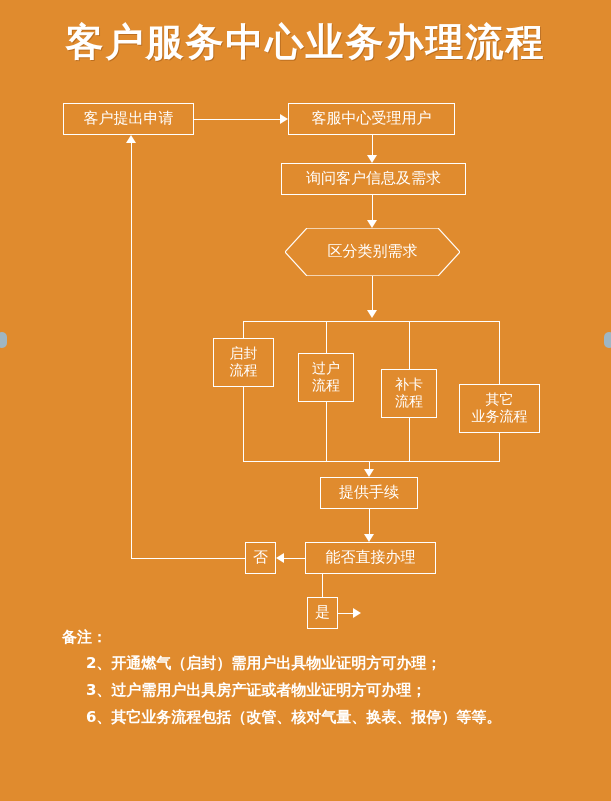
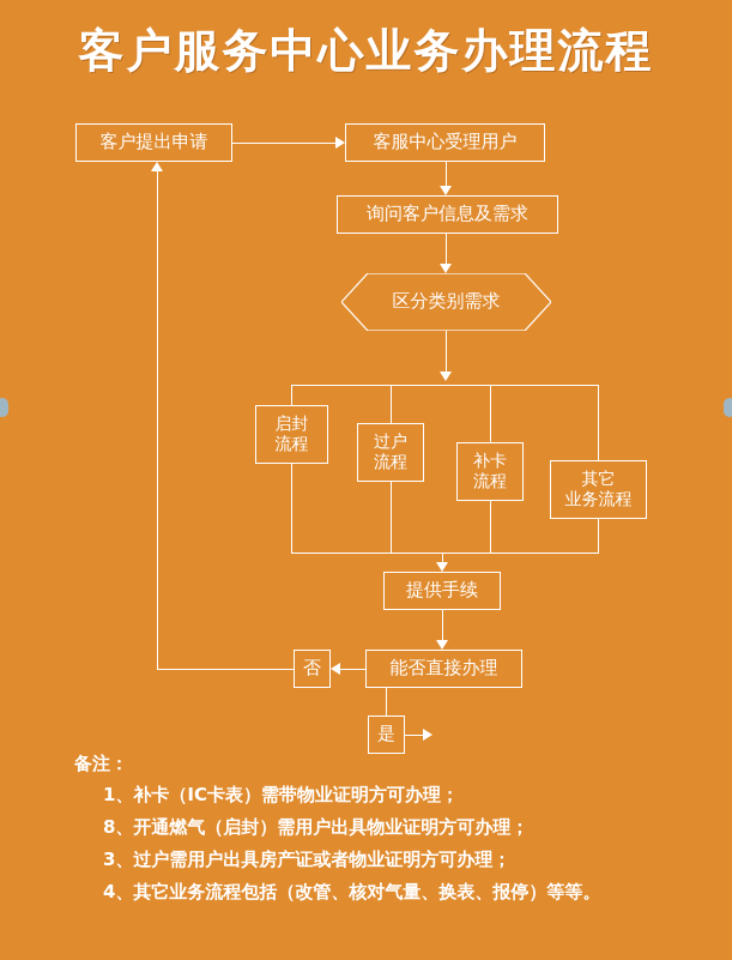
  客户服务中心业务办理流程
  客户提出申请
  客服中心受理用户
  询问客户信息及需求
  区分类别需求
  启封
  流程
  过户
  流程
  补卡
  流程
  其它
  业务流程
  提供手续
  能否直接办理
  否
  是
  备注：
+ 1、补卡（IC卡表）需带物业证明方可办理；
- 2、开通燃气（启封）需用户出具物业证明方可办理；
+ 8、开通燃气（启封）需用户出具物业证明方可办理；
  3、过户需用户出具房产证或者物业证明方可办理；
- 6、其它业务流程包括（改管、核对气量、换表、报停）等等。
+ 4、其它业务流程包括（改管、核对气量、换表、报停）等等。
